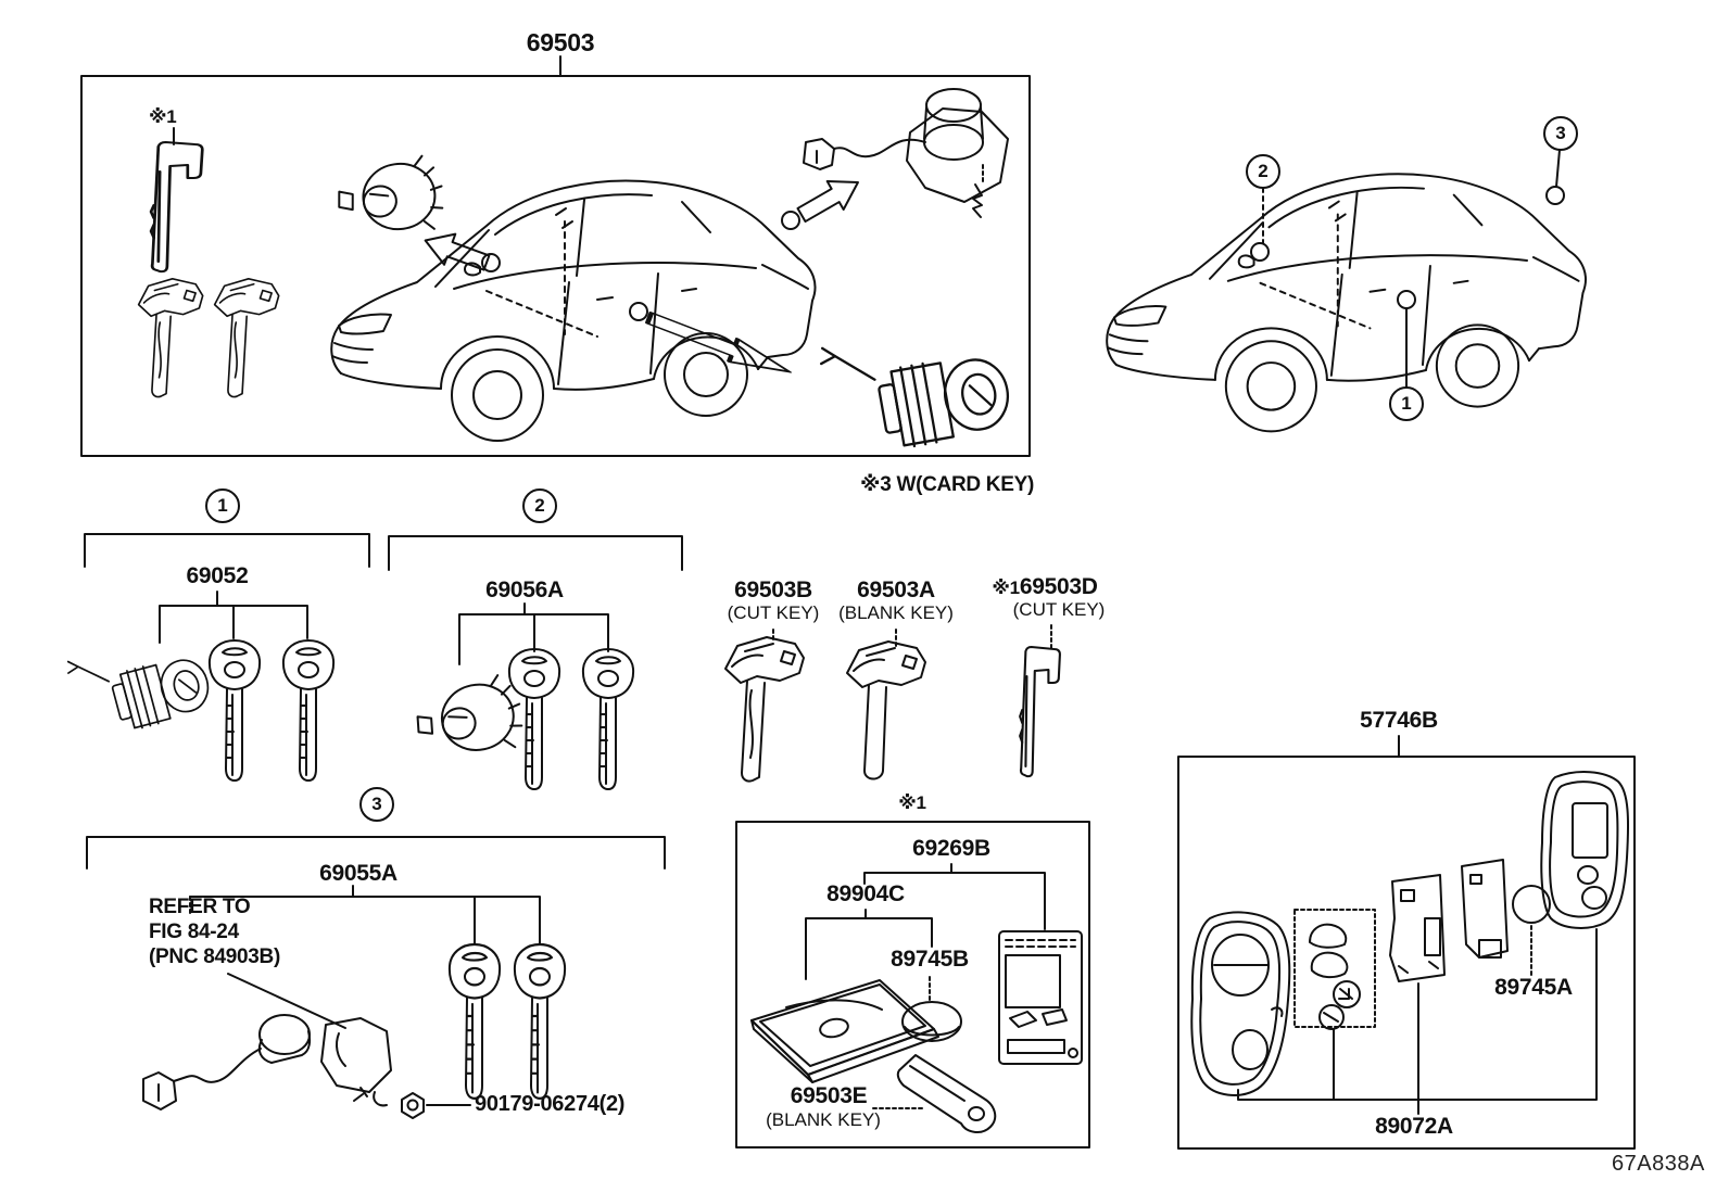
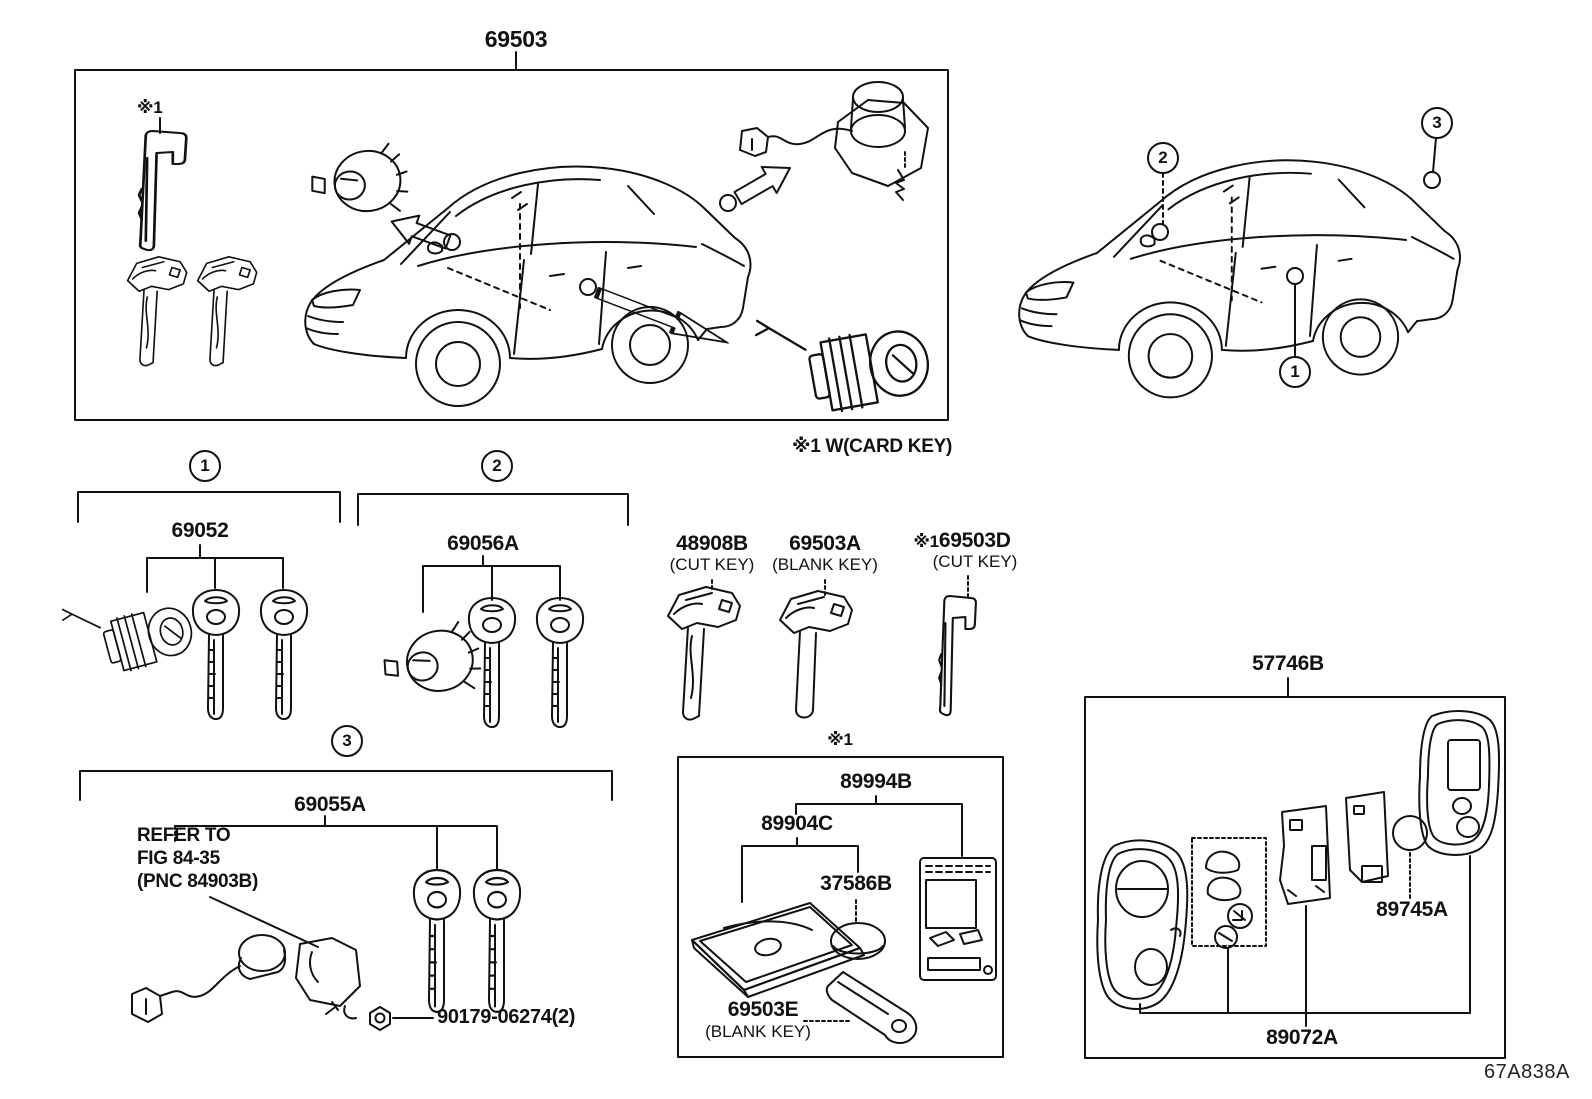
  69503
  ※1
- ※3 W(CARD KEY)
+ ※1 W(CARD KEY)
  2
  3
  1
  1
  2
  3
  69052
  69056A
- 69503B
+ 48908B
  (CUT KEY)
  69503A
  (BLANK KEY)
  ※169503D
  (CUT KEY)
  69055A
  REFER TO
- FIG 84-24
+ FIG 84-35
  (PNC 84903B)
  90179-06274(2)
  ※1
- 69269B
+ 89994B
  89904C
- 89745B
+ 37586B
  69503E
  (BLANK KEY)
  57746B
  89745A
  89072A
  67A838A
